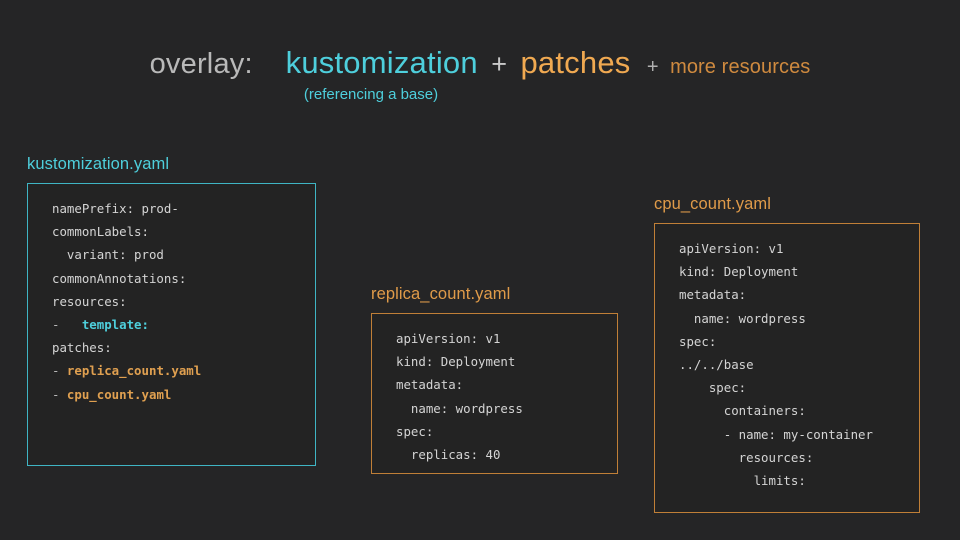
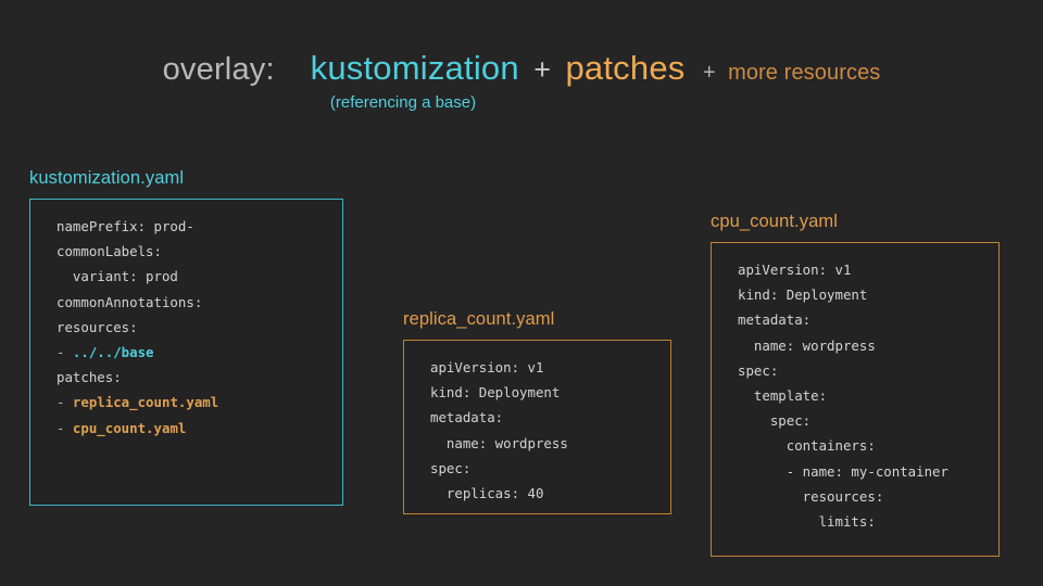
  overlay: kustomization + patches + more resources
  (referencing a base)
  kustomization.yaml
  namePrefix: prod-
  commonLabels:
  variant: prod
  commonAnnotations:
  resources:
- - template:
+ - ../../base
  patches:
  - replica_count.yaml
  - cpu_count.yaml
  replica_count.yaml
  apiVersion: v1
  kind: Deployment
  metadata:
  name: wordpress
  spec:
  replicas: 40
  cpu_count.yaml
  apiVersion: v1
  kind: Deployment
  metadata:
  name: wordpress
  spec:
- ../../base
+ template:
  spec:
  containers:
  - name: my-container
  resources:
  limits:
